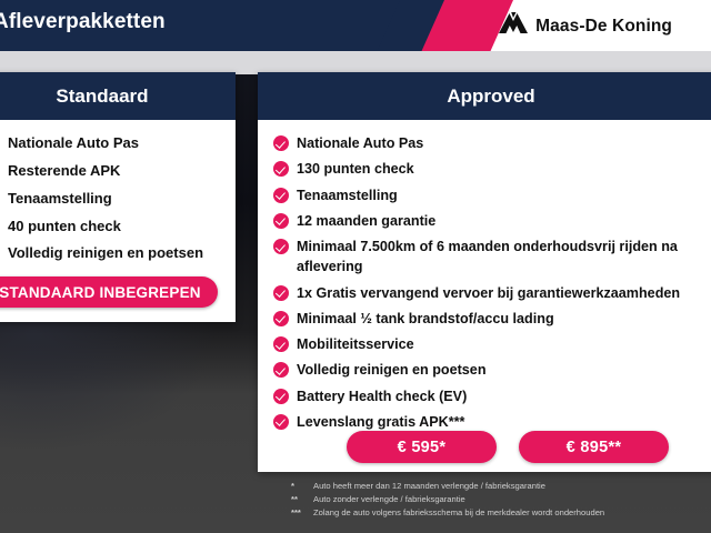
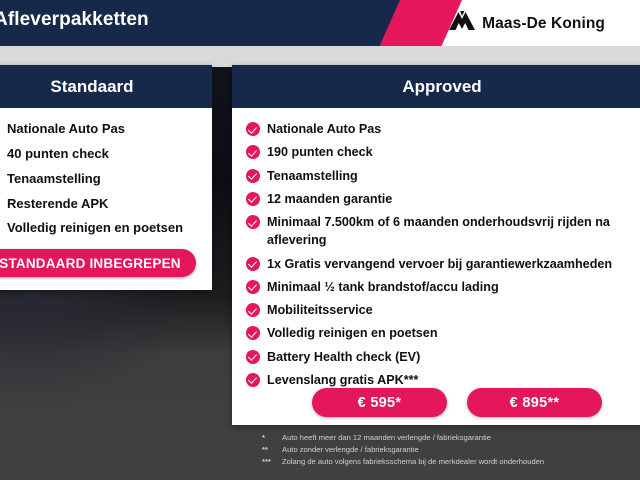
  Afleverpakketten
  Maas-De Koning
  Standaard
  Nationale Auto Pas
- Resterende APK
+ 40 punten check
  Tenaamstelling
- 40 punten check
+ Resterende APK
  Volledig reinigen en poetsen
  STANDAARD INBEGREPEN
  Approved
  Nationale Auto Pas
- 130 punten check
+ 190 punten check
  Tenaamstelling
  12 maanden garantie
  Minimaal 7.500km of 6 maanden onderhoudsvrij rijden na aflevering
  1x Gratis vervangend vervoer bij garantiewerkzaamheden
  Minimaal ½ tank brandstof/accu lading
  Mobiliteitsservice
  Volledig reinigen en poetsen
  Battery Health check (EV)
  Levenslang gratis APK***
  € 595*
  € 895**
  *
  Auto heeft meer dan 12 maanden verlengde / fabrieksgarantie
  **
  Auto zonder verlengde / fabrieksgarantie
  ***
  Zolang de auto volgens fabrieksschema bij de merkdealer wordt onderhouden
